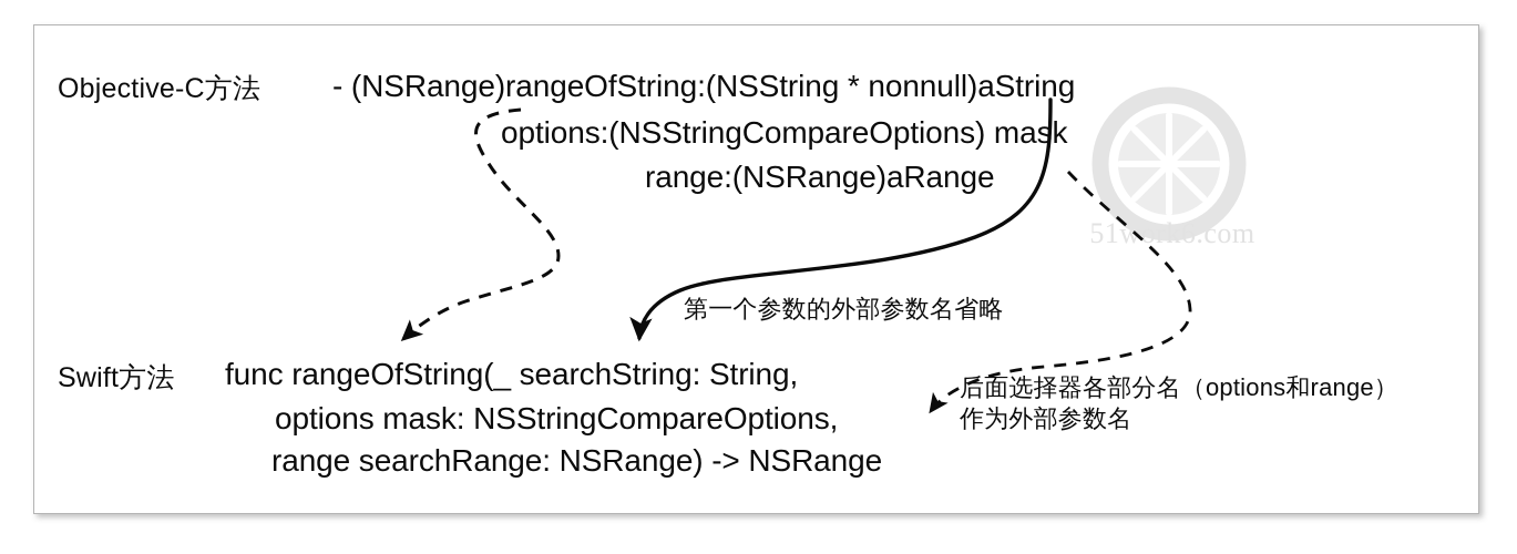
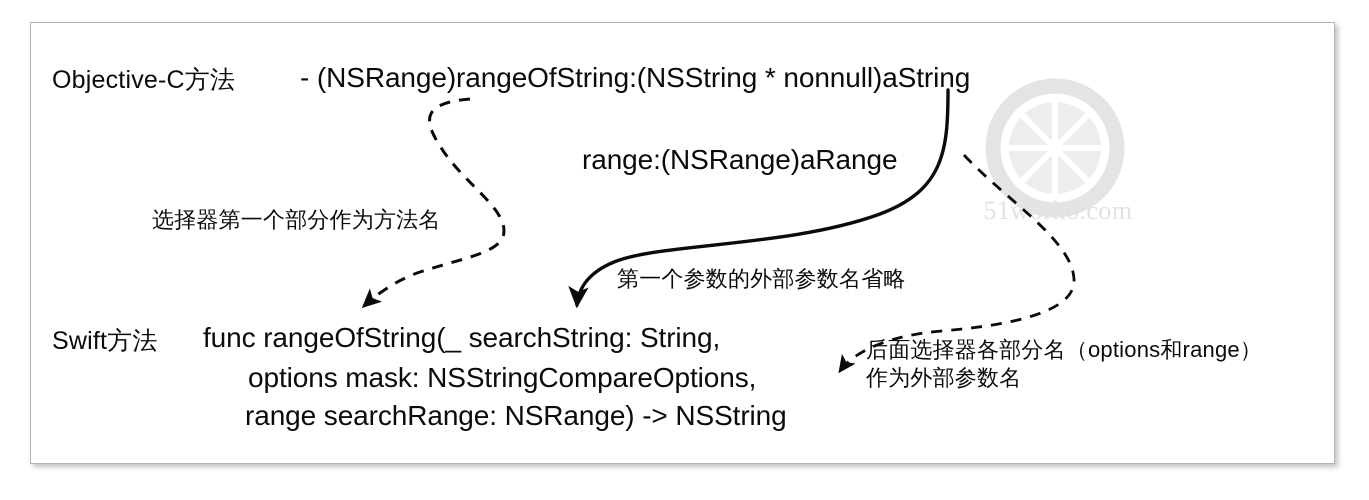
  51work6.com
  Objective-C方法
  - (NSRange)rangeOfString:(NSString * nonnull)aString
- options:(NSStringCompareOptions) mask
  range:(NSRange)aRange
  Swift方法
  func rangeOfString(_ searchString: String,
  options mask: NSStringCompareOptions,
- range searchRange: NSRange) -> NSRange
+ range searchRange: NSRange) -> NSString
+ 选择器第一个部分作为方法名
  第一个参数的外部参数名省略
  后面选择器各部分名（options和range）
  作为外部参数名
